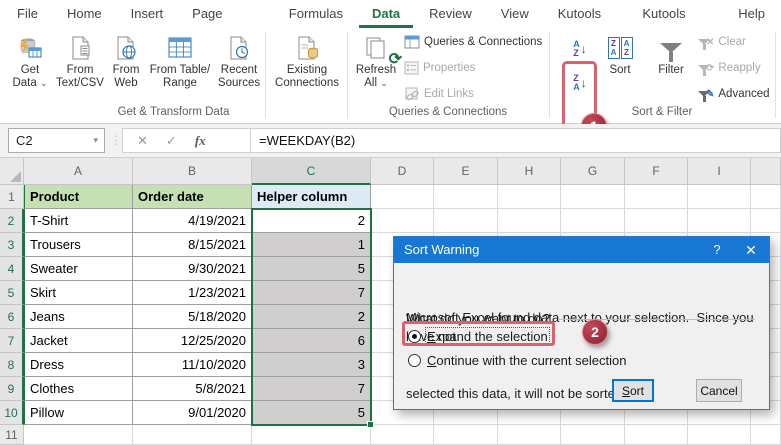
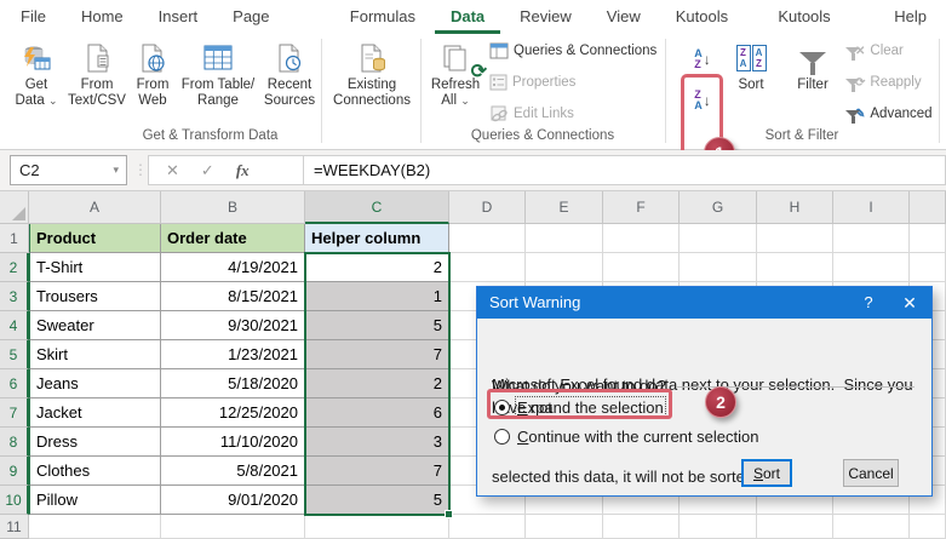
  File
  Home
  Insert
  Formulas
  Data
  Review
  View
  Kutools
  Help
  Get
  Data ⌄
  From
  Text/CSV
  From
  Web
  From Table/
  Range
  Recent
  Sources
  Existing
  Connections
  ⟳
  Refresh
  All ⌄
  Queries & Connections
  Properties
  Edit Links
  A
  Z
  ↓
  Z
  A
  ↓
  Z
  A
  A
  Z
  Sort
  Filter
  ✕
  Clear
  ⟳
  Reapply
  ✎
  Advanced
  Get & Transform Data
  Queries & Connections
  Sort & Filter
  C2
  ▾
  ⋮
  ✕
  ✓
  fx
  =WEEKDAY(B2)
  A
  B
  C
  D
  E
- H
+ F
  G
- F
+ H
  I
  1
  Product
  Order date
  Helper column
  2
  T-Shirt
  4/19/2021
  2
  3
  Trousers
  8/15/2021
  1
  4
  Sweater
  9/30/2021
  5
  5
  Skirt
  1/23/2021
  7
  6
  Jeans
  5/18/2020
  2
  7
  Jacket
  12/25/2020
  6
  8
  Dress
  11/10/2020
  3
  9
  Clothes
  5/8/2021
  7
  10
  Pillow
  9/01/2020
  5
  11
  Sort Warning
  ?
  ✕
  Microsoft Excel found data next to your selection. Since you ve not
  selected this data, it will not be sort
  What do you want to do?
  Expand the selection
  Continue with the current selection
  S
  ort
  Cancel
  2
